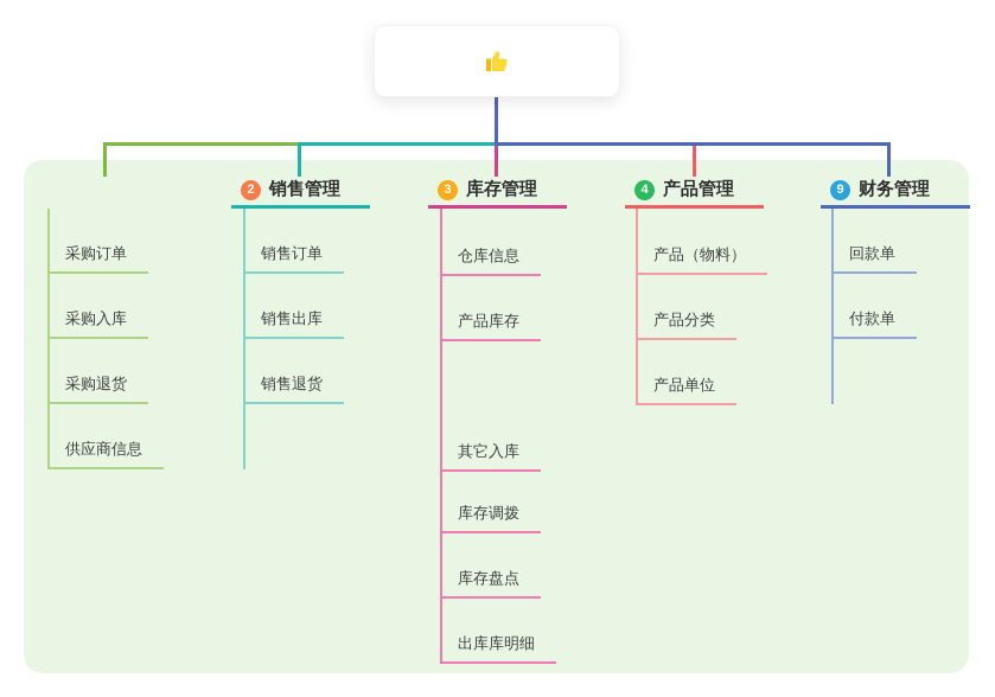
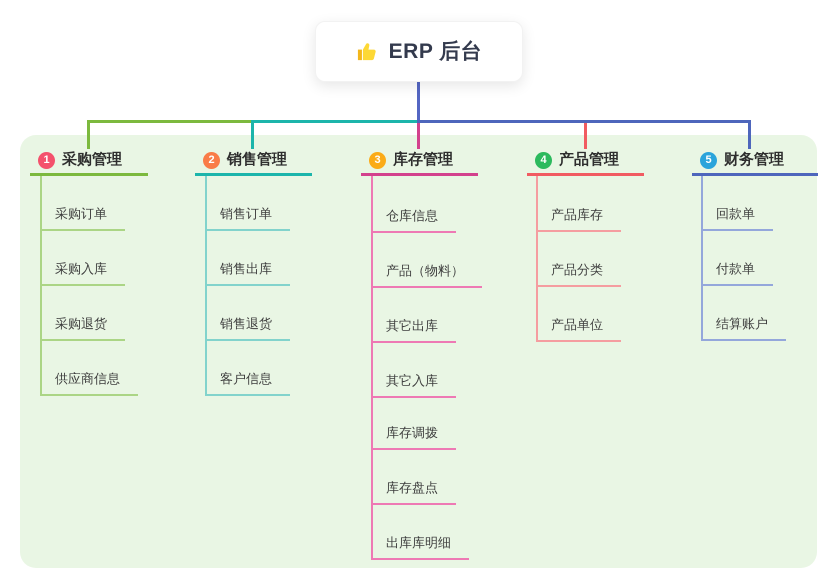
+ ERP 后台
+ 1
+ 采购管理
  采购订单
  采购入库
  采购退货
  供应商信息
  2
  销售管理
  销售订单
  销售出库
  销售退货
+ 客户信息
  3
  库存管理
  仓库信息
- 产品库存
+ 产品（物料）
+ 其它出库
  其它入库
  库存调拨
  库存盘点
  出库库明细
  4
  产品管理
- 产品（物料）
+ 产品库存
  产品分类
  产品单位
- 9
+ 5
  财务管理
  回款单
  付款单
+ 结算账户
